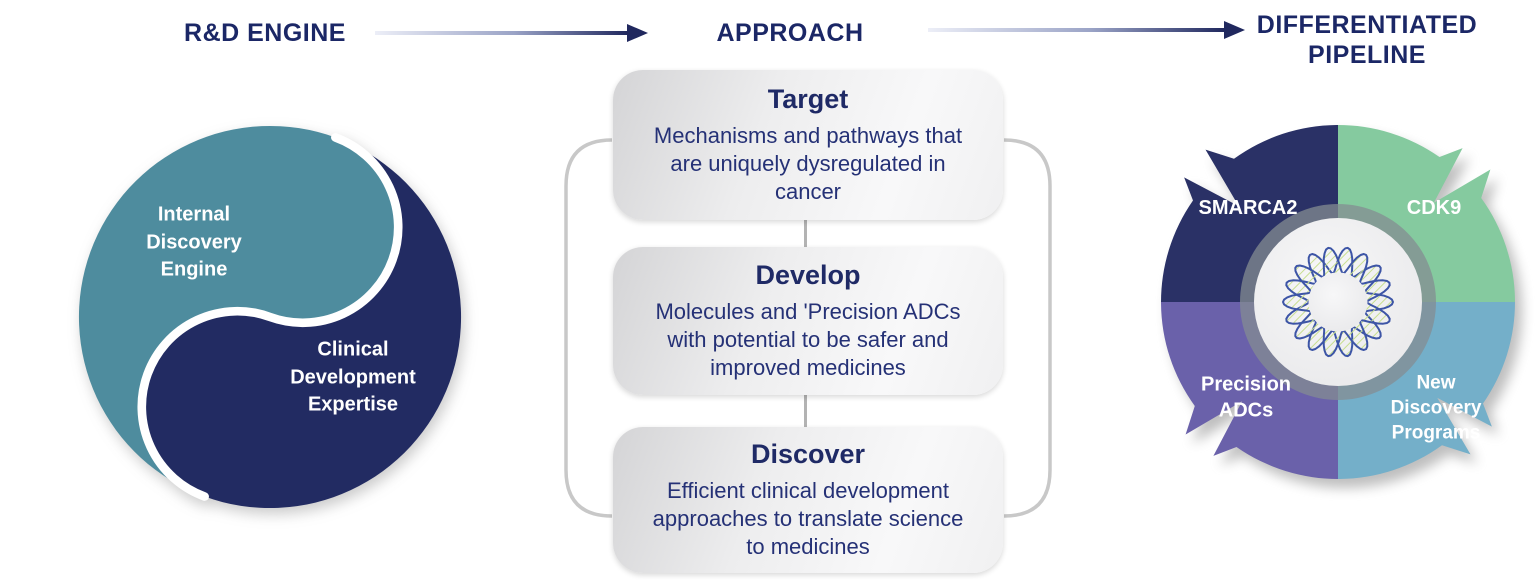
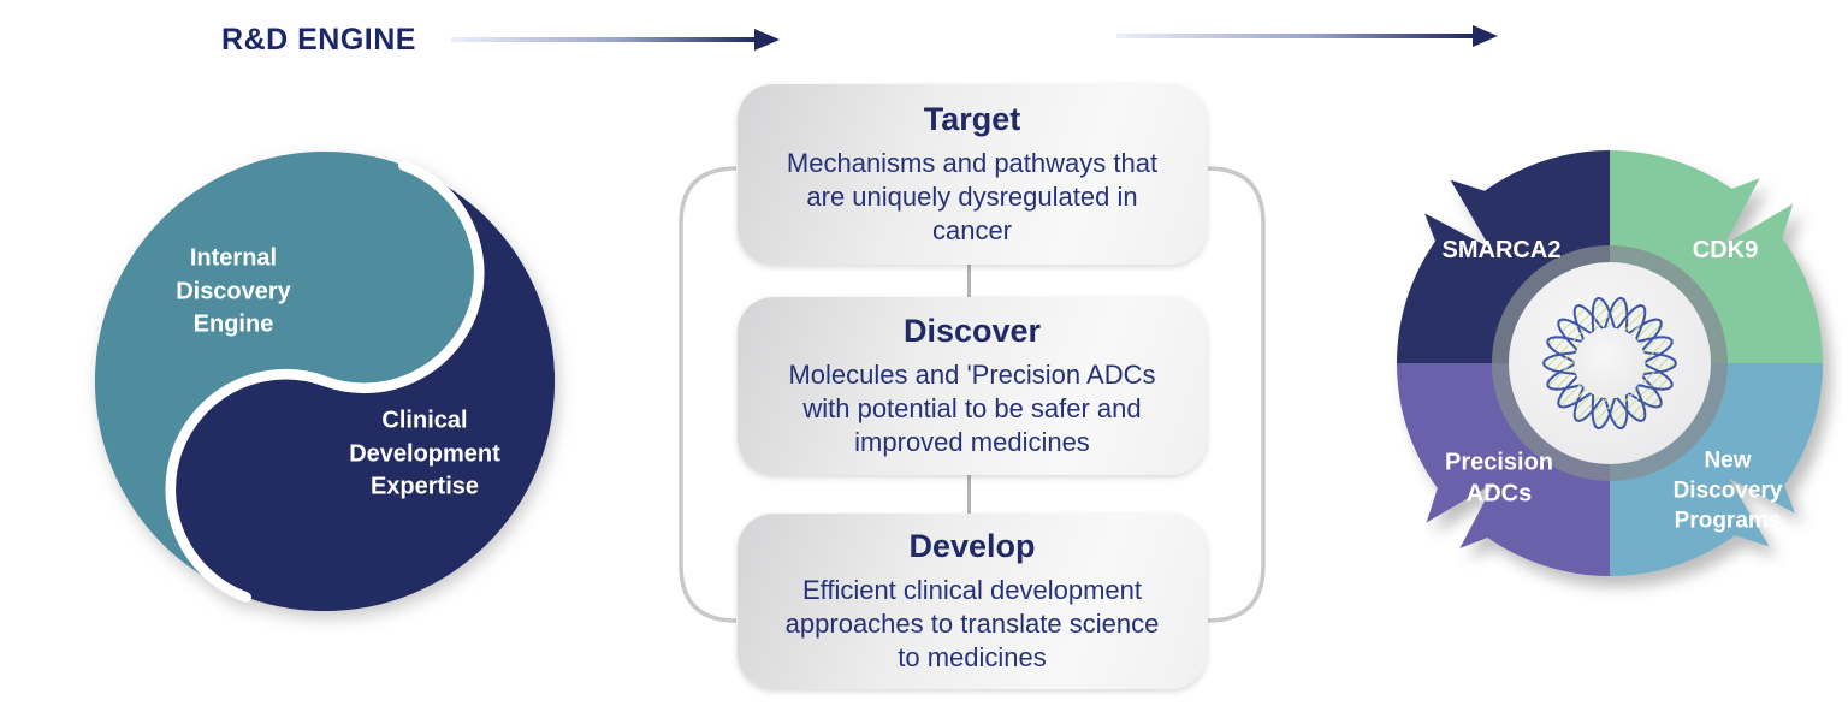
  R&D ENGINE
- APPROACH
- DIFFERENTIATED
- PIPELINE
  Internal
  Discovery
  Engine
  Clinical
  Development
  Expertise
  Target
  Mechanisms and pathways that
  are uniquely dysregulated in
  cancer
- Develop
+ Discover
  Molecules and 'Precision ADCs
  with potential to be safer and
  improved medicines
- Discover
+ Develop
  Efficient clinical development
  approaches to translate science
  to medicines
  SMARCA2
  CDK9
  Precision
  ADCs
  New
  Discovery
  Programs
